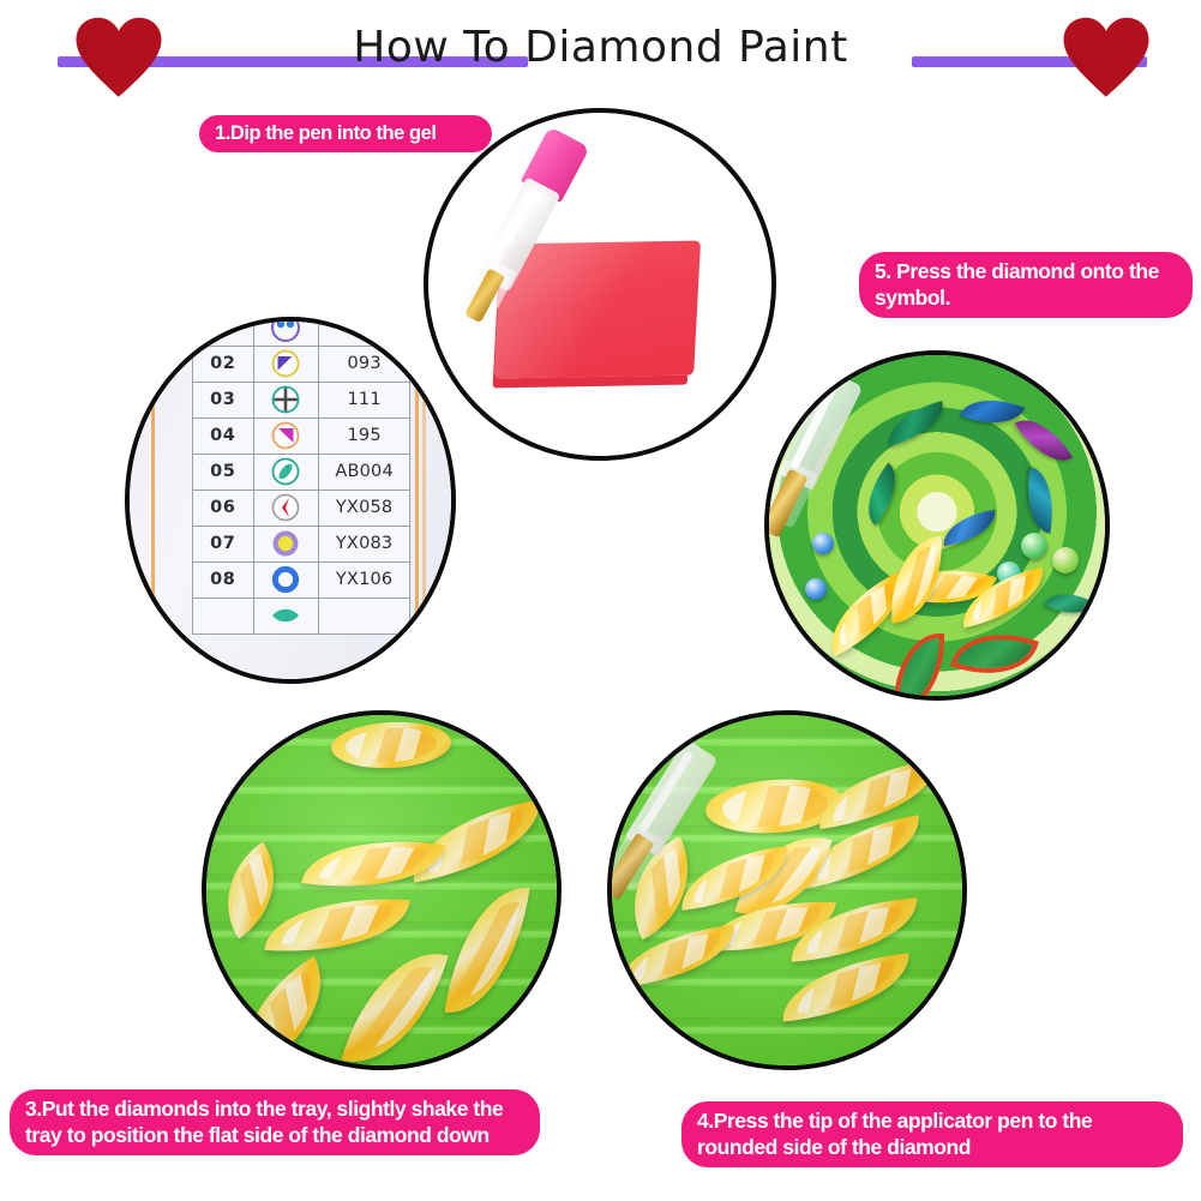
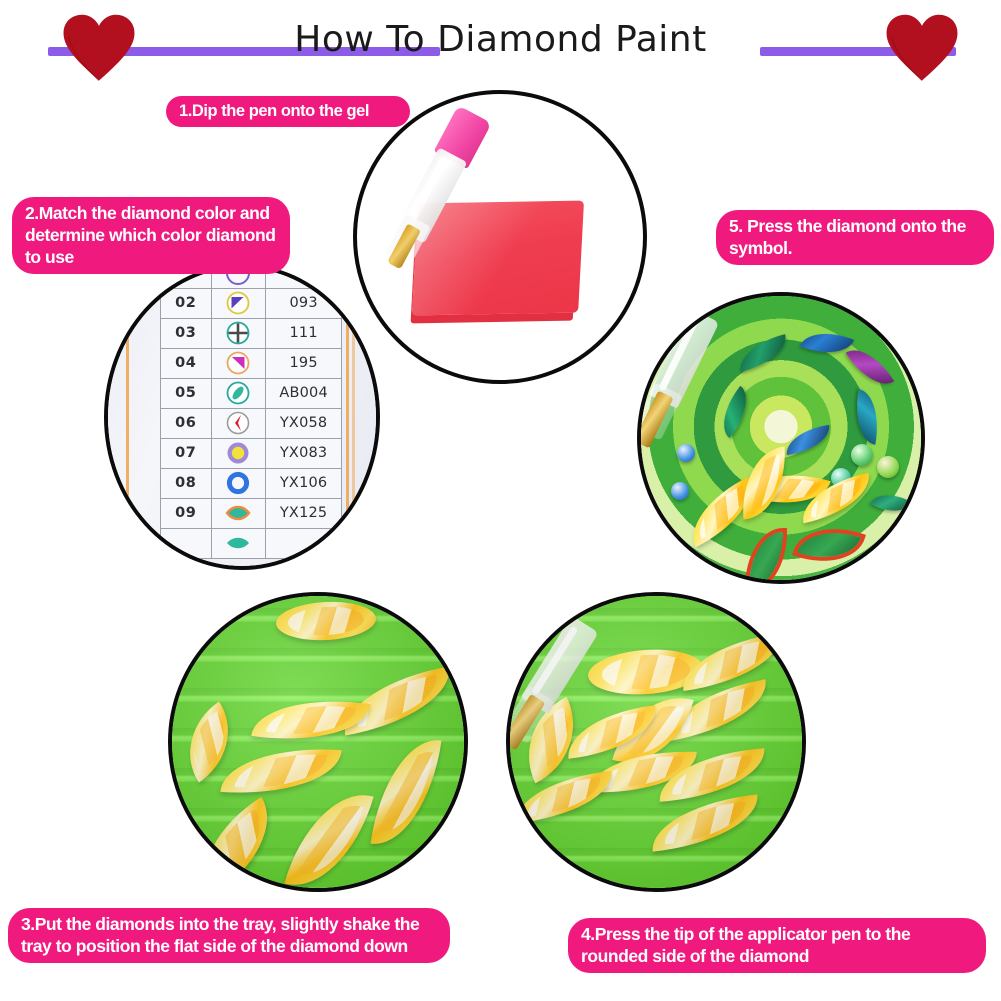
  How To Diamond Paint
- 1.Dip the pen into the gel
+ 1.Dip the pen onto the gel
+ 2.Match the diamond color and determine which color diamond to use
  		028
  02		093
  03		111
  04		195
  05		AB004
  06		YX058
  07		YX083
  08		YX106
+ 09		YX125
  5. Press the diamond onto the symbol.
  3.Put the diamonds into the tray, slightly shake the tray to position the flat side of the diamond down
  4.Press the tip of the applicator pen to the rounded side of the diamond
